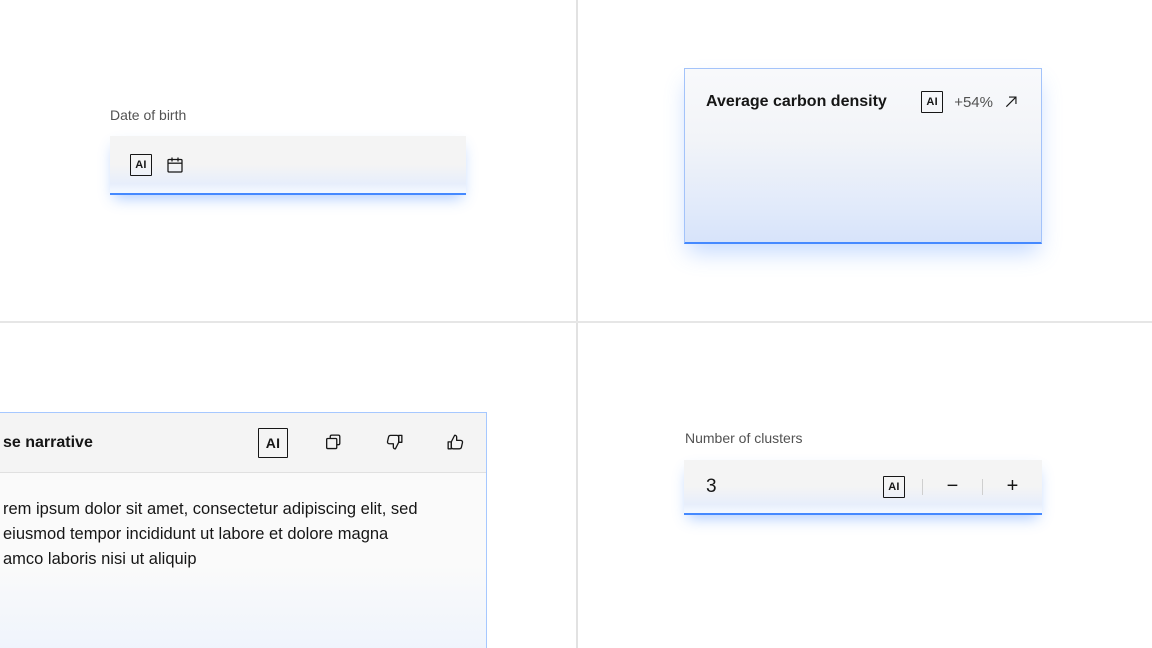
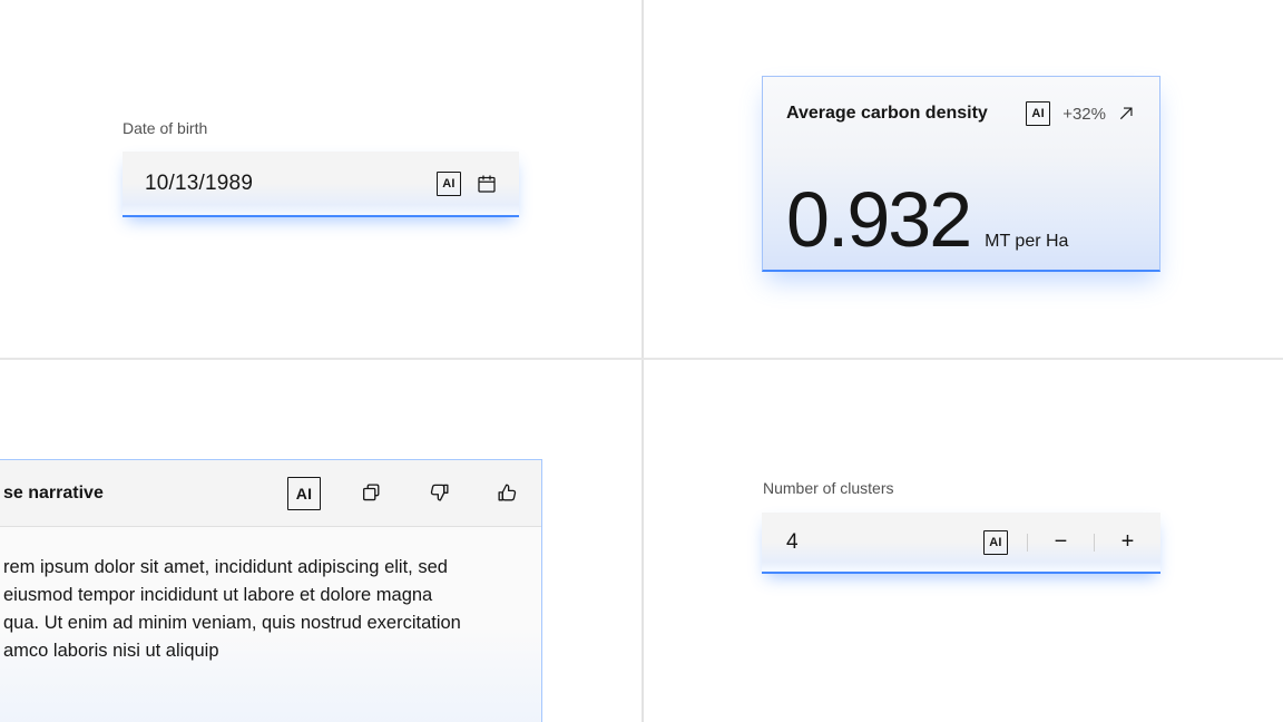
  Date of birth
+ 10/13/1989
  AI
  Average carbon density
  AI
- +54%
+ +32%
+ 0.932
+ MT per Ha
  se narrative
  AI
- rem ipsum dolor sit amet, consectetur adipiscing elit, sed
+ rem ipsum dolor sit amet, incididunt adipiscing elit, sed
  eiusmod tempor incididunt ut labore et dolore magna
+ qua. Ut enim ad minim veniam, quis nostrud exercitation
  amco laboris nisi ut aliquip
  Number of clusters
- 3
+ 4
  AI
  −
  +
